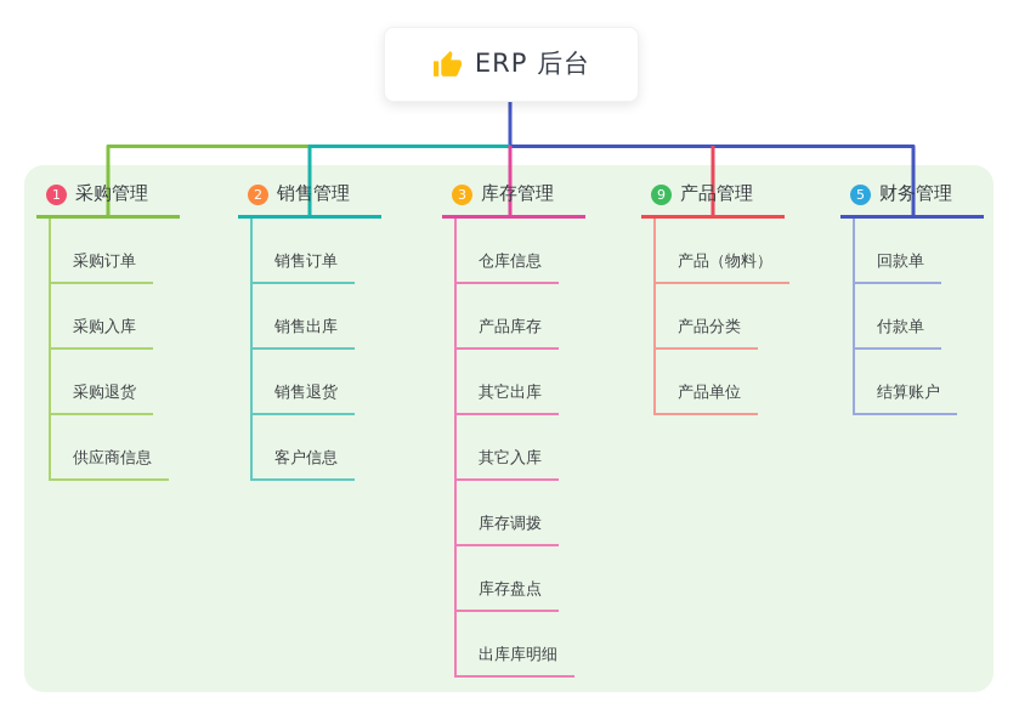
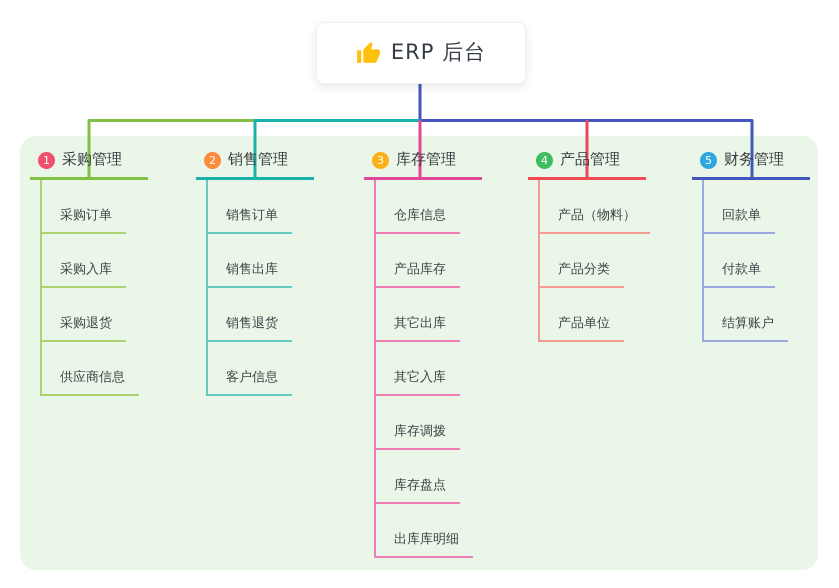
  ERP 后台
  1
  采购管理
  采购订单
  采购入库
  采购退货
  供应商信息
  2
  销售管理
  销售订单
  销售出库
  销售退货
  客户信息
  3
  库存管理
  仓库信息
  产品库存
  其它出库
  其它入库
  库存调拨
  库存盘点
  出库库明细
- 9
+ 4
  产品管理
  产品（物料）
  产品分类
  产品单位
  5
  财务管理
  回款单
  付款单
  结算账户
